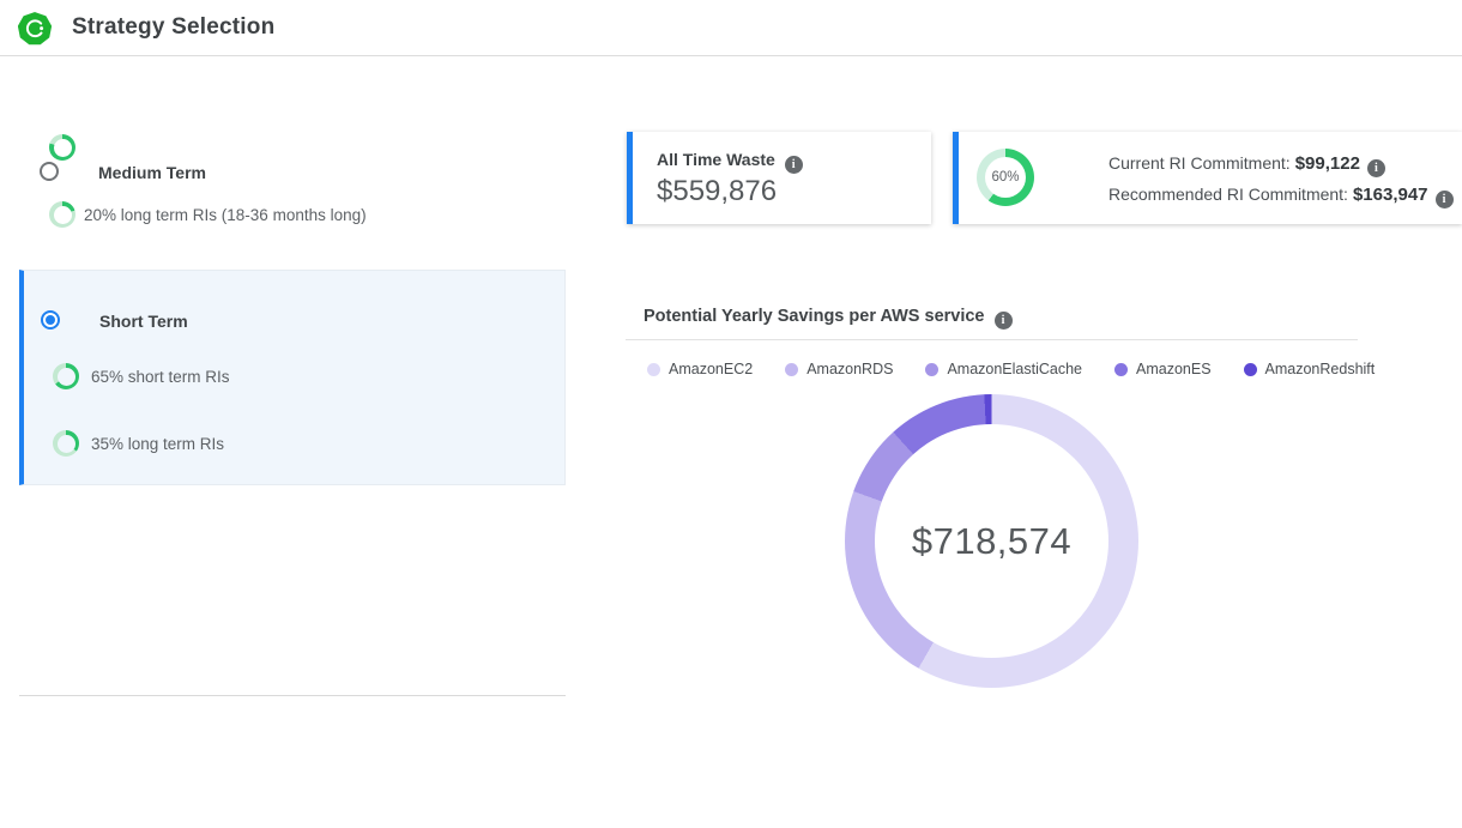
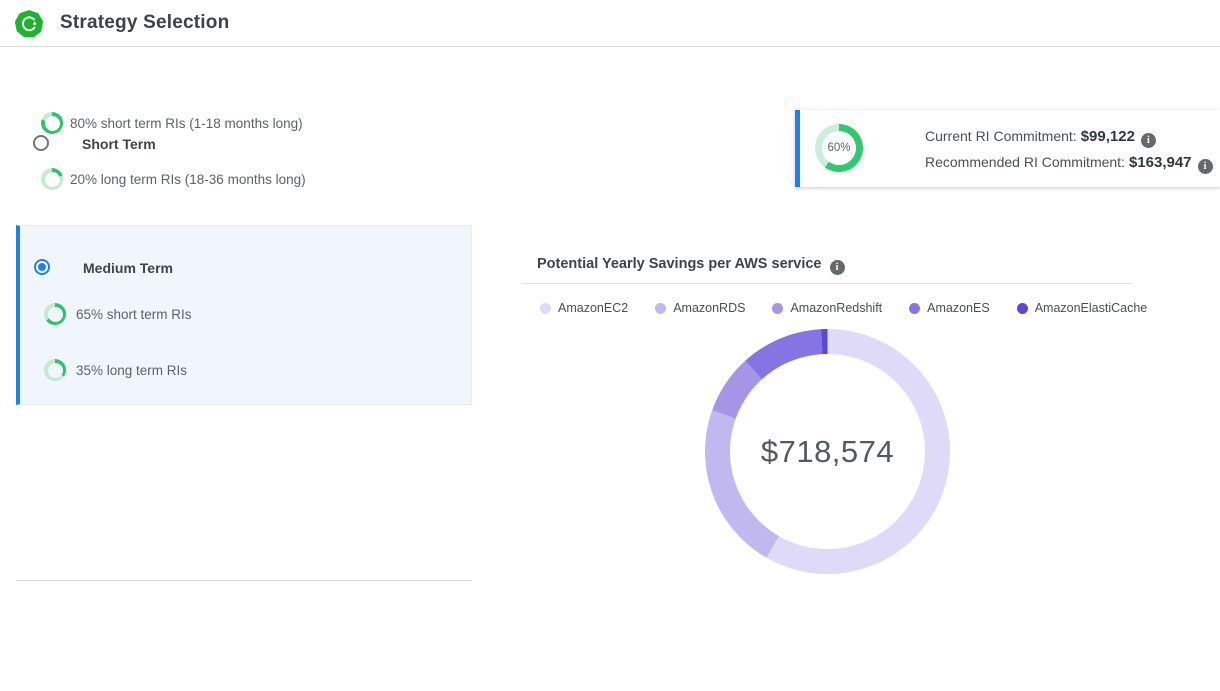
  Strategy Selection
- Medium Term
+ Short Term
+ 80% short term RIs (1-18 months long)
  20% long term RIs (18-36 months long)
- Short Term
+ Medium Term
  65% short term RIs
  35% long term RIs
- All Time Waste i
- $559,876
  60%
  Current RI Commitment: $99,122 i
  Recommended RI Commitment: $163,947 i
  Potential Yearly Savings per AWS service i
  AmazonEC2
  AmazonRDS
- AmazonElastiCache
+ AmazonRedshift
  AmazonES
- AmazonRedshift
+ AmazonElastiCache
  $718,574
